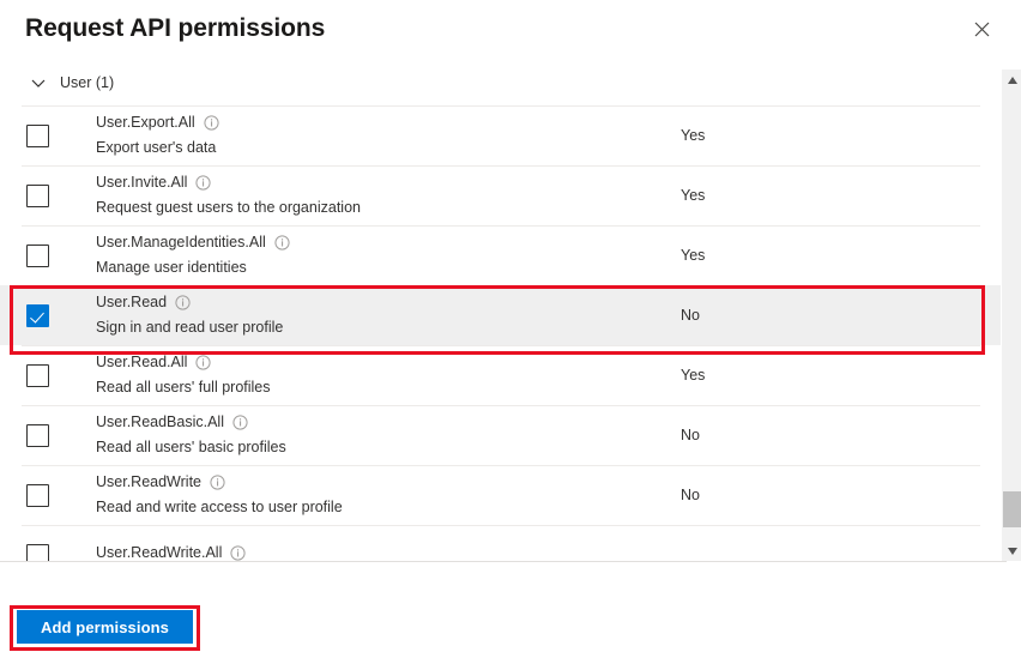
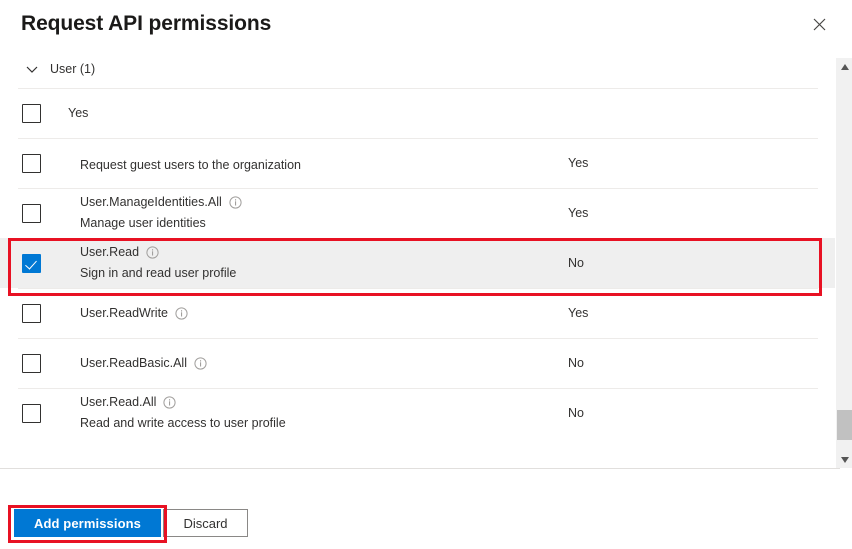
  Request API permissions
  User (1)
- User.Export.All
- Export user's data
  Yes
- User.Invite.All
  Request guest users to the organization
  Yes
  User.ManageIdentities.All
  Manage user identities
  Yes
  User.Read
  Sign in and read user profile
  No
- User.Read.All
+ User.ReadWrite
- Read all users' full profiles
  Yes
  User.ReadBasic.All
- Read all users' basic profiles
  No
- User.ReadWrite
+ User.Read.All
  Read and write access to user profile
  No
- User.ReadWrite.All
  Add permissions
+ Discard
